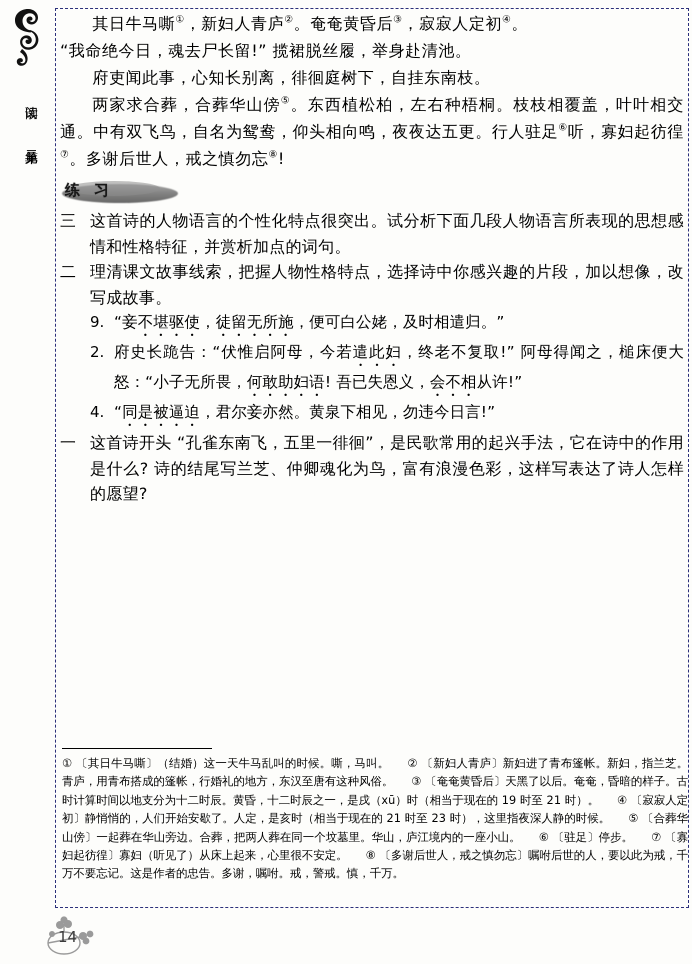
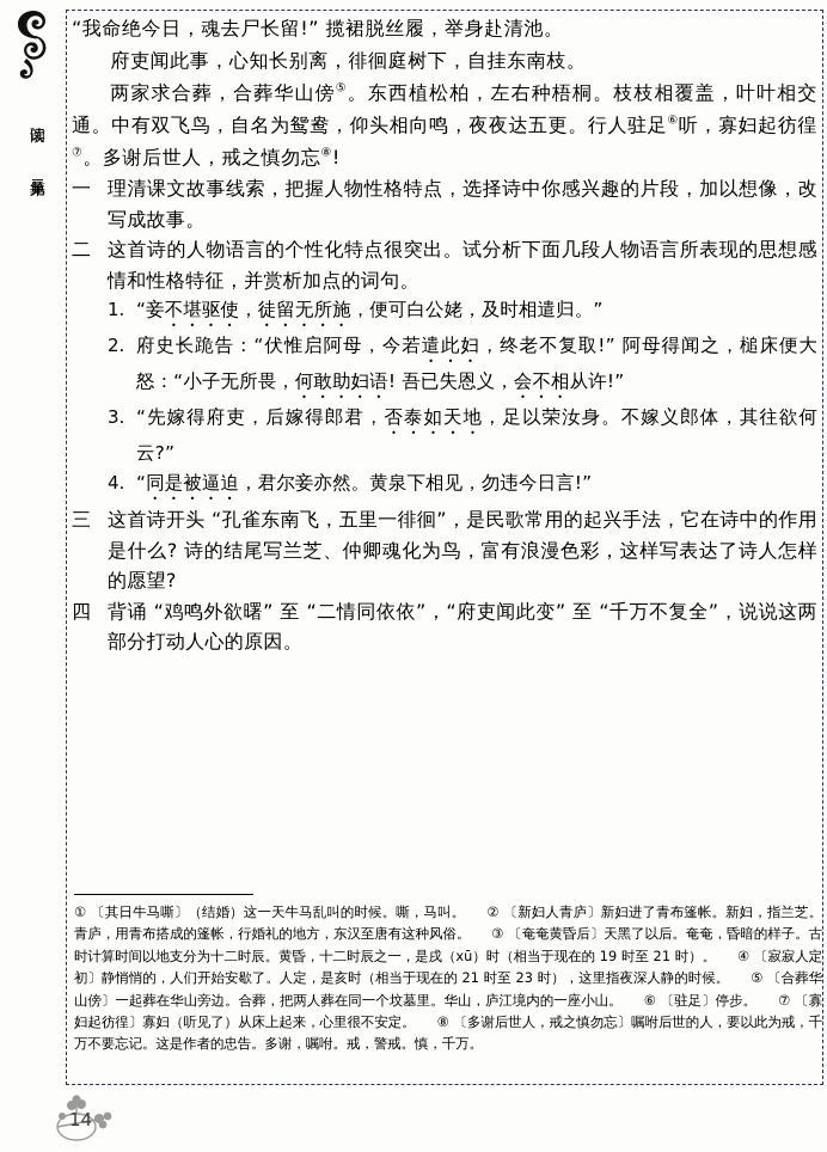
- 其日牛马嘶①，新妇人青庐②。奄奄黄昏后③，寂寂人定初④。
  “我命绝今日，魂去尸长留!” 揽裙脱丝履，举身赴清池。
  府吏闻此事，心知长别离，徘徊庭树下，自挂东南枝。
  两家求合葬，合葬华山傍⑤。东西植松柏，左右种梧桐。枝枝相覆盖，叶叶相交通。中有双飞鸟，自名为鸳鸯，仰头相向鸣，夜夜达五更。行人驻足⑥听，寡妇起彷徨⑦。多谢后世人，戒之慎勿忘⑧!
- 练习
- 三
+ 一
- 这首诗的人物语言的个性化特点很突出。试分析下面几段人物语言所表现的思想感情和性格特征，并赏析加点的词句。
+ 理清课文故事线索，把握人物性格特点，选择诗中你感兴趣的片段，加以想像，改写成故事。
  二
- 理清课文故事线索，把握人物性格特点，选择诗中你感兴趣的片段，加以想像，改写成故事。
+ 这首诗的人物语言的个性化特点很突出。试分析下面几段人物语言所表现的思想感情和性格特征，并赏析加点的词句。
- 9.
+ 1.
  “妾不堪驱使，徒留无所施，便可白公姥，及时相遣归。”
  2.
  府史长跪告：“伏惟启阿母，今若遣此妇，终老不复取!” 阿母得闻之，槌床便大怒：“小子无所畏，何敢助妇语! 吾已失恩义，会不相从许!”
+ 3.
+ “先嫁得府吏，后嫁得郎君，否泰如天地，足以荣汝身。不嫁义郎体，其往欲何云?”
  4.
  “同是被逼迫，君尔妾亦然。黄泉下相见，勿违今日言!”
- 一
+ 三
  这首诗开头 “孔雀东南飞，五里一徘徊”，是民歌常用的起兴手法，它在诗中的作用是什么? 诗的结尾写兰芝、仲卿魂化为鸟，富有浪漫色彩，这样写表达了诗人怎样的愿望?
+ 四
+ 背诵 “鸡鸣外欲曙” 至 “二情同依依”，“府吏闻此变” 至 “千万不复全”，说说这两部分打动人心的原因。
  ① 〔其日牛马嘶〕（结婚）这一天牛马乱叫的时候。嘶，马叫。 ② 〔新妇人青庐〕新妇进了青布篷帐。新妇，指兰芝。青庐，用青布搭成的篷帐，行婚礼的地方，东汉至唐有这种风俗。 ③ 〔奄奄黄昏后〕天黑了以后。奄奄，昏暗的样子。古时计算时间以地支分为十二时辰。黄昏，十二时辰之一，是戌（xū）时（相当于现在的 19 时至 21 时）。 ④ 〔寂寂人定初〕静悄悄的，人们开始安歇了。人定，是亥时（相当于现在的 21 时至 23 时），这里指夜深人静的时候。 ⑤ 〔合葬华山傍〕一起葬在华山旁边。合葬，把两人葬在同一个坟墓里。华山，庐江境内的一座小山。 ⑥ 〔驻足〕停步。 ⑦ 〔寡妇起彷徨〕寡妇（听见了）从床上起来，心里很不安定。 ⑧ 〔多谢后世人，戒之慎勿忘〕嘱咐后世的人，要以此为戒，千万不要忘记。这是作者的忠告。多谢，嘱咐。戒，警戒。慎，千万。
  14
